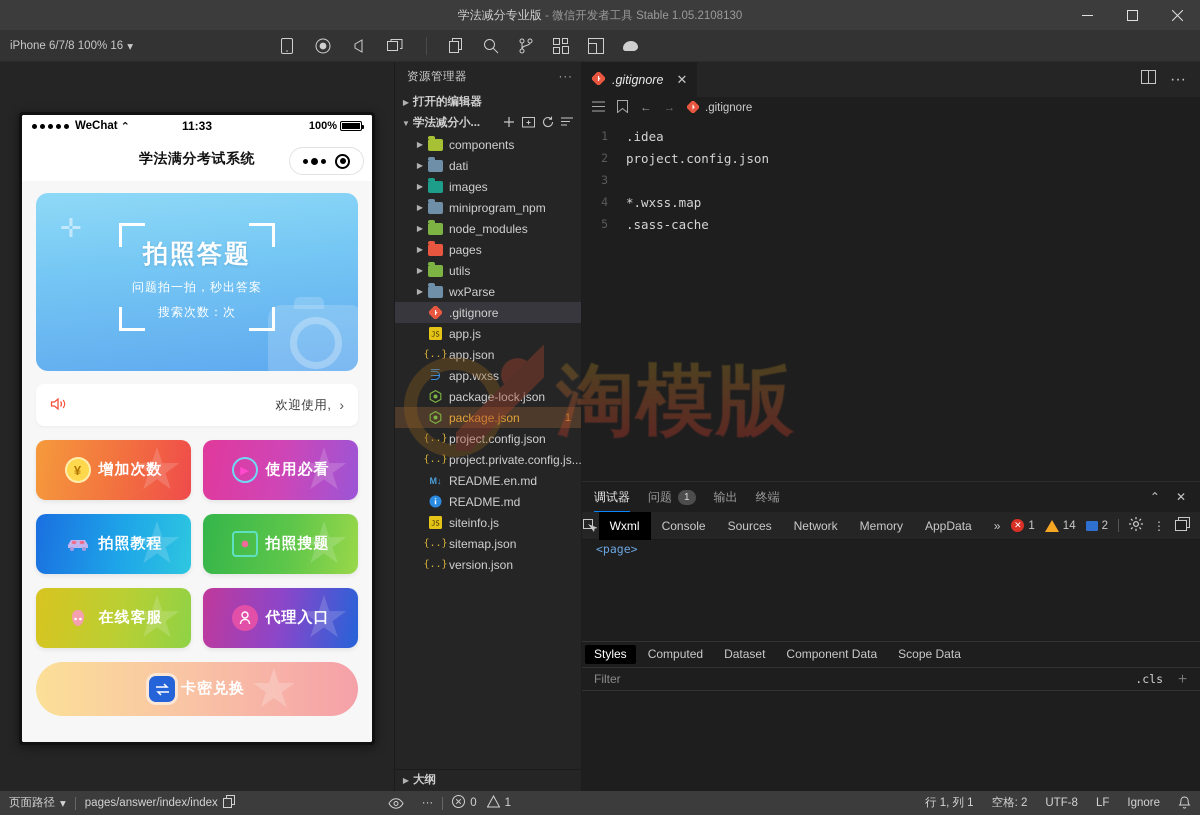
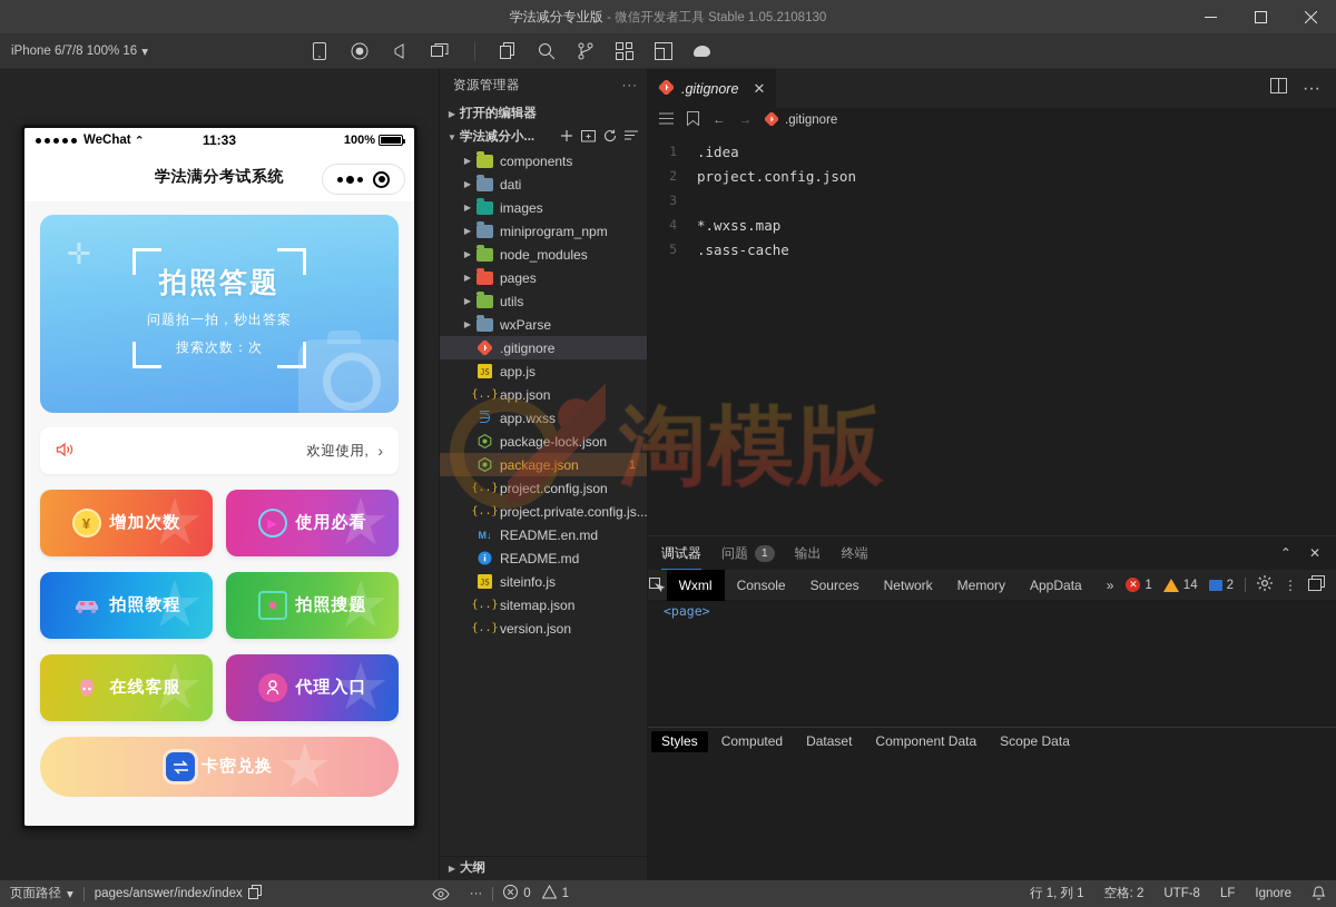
  学法减分专业版 - 微信开发者工具 Stable 1.05.2108130
  iPhone 6/7/8 100% 16
  ▾
  WeChat
  ⌃
  11:33
  100%
  学法满分考试系统
  ✛
  拍照答题
  问题拍一拍，秒出答案
  搜索次数：次
  欢迎使用,
  ›
  ★
  ¥
  增加次数
  ★
  ▶
  使用必看
  ★
  拍照教程
  ★
  拍照搜题
  ★
  在线客服
  ★
  代理入口
  ★
  卡密兑换
  资源管理器
  ···
  ▶
  打开的编辑器
  ▼
  学法减分小...
  ▶
  components
  ▶
  dati
  ▶
  images
  ▶
  miniprogram_npm
  ▶
  node_modules
  ▶
  pages
  ▶
  utils
  ▶
  wxParse
  .gitignore
  JS
  app.js
  {..
  app.json
  ⋽
  app.wxss
  package-lock.json
  package.json
  1
  {..
  project.config.json
  {..
  project.private.config.js...
  M↓
  README.en.md
  README.md
  JS
  siteinfo.js
  {..}
  sitemap.json
  {..}
  version.json
  ▶
  大纲
  .gitignore
  ✕
  ···
  ←
  →
  .gitignore
  1
  .idea
  2
  project.config.json
  3
  4
  *.wxss.map
  5
  .sass-cache
  调试器
  问题
  1
  输出
  终端
  ⌃
  ✕
  Wxml
  Console
  Sources
  Network
  Memory
  AppData
  »
  ✕
  1
  14
  2
  ⋮
  <page>
  Styles
  Computed
  Dataset
  Component Data
  Scope Data
- Filter
- .cls
- ＋
  页面路径
  ▾
  pages/answer/index/index
  ···
  0
  1
  行 1, 列 1
  空格: 2
  UTF-8
  LF
  Ignore
  淘模版
